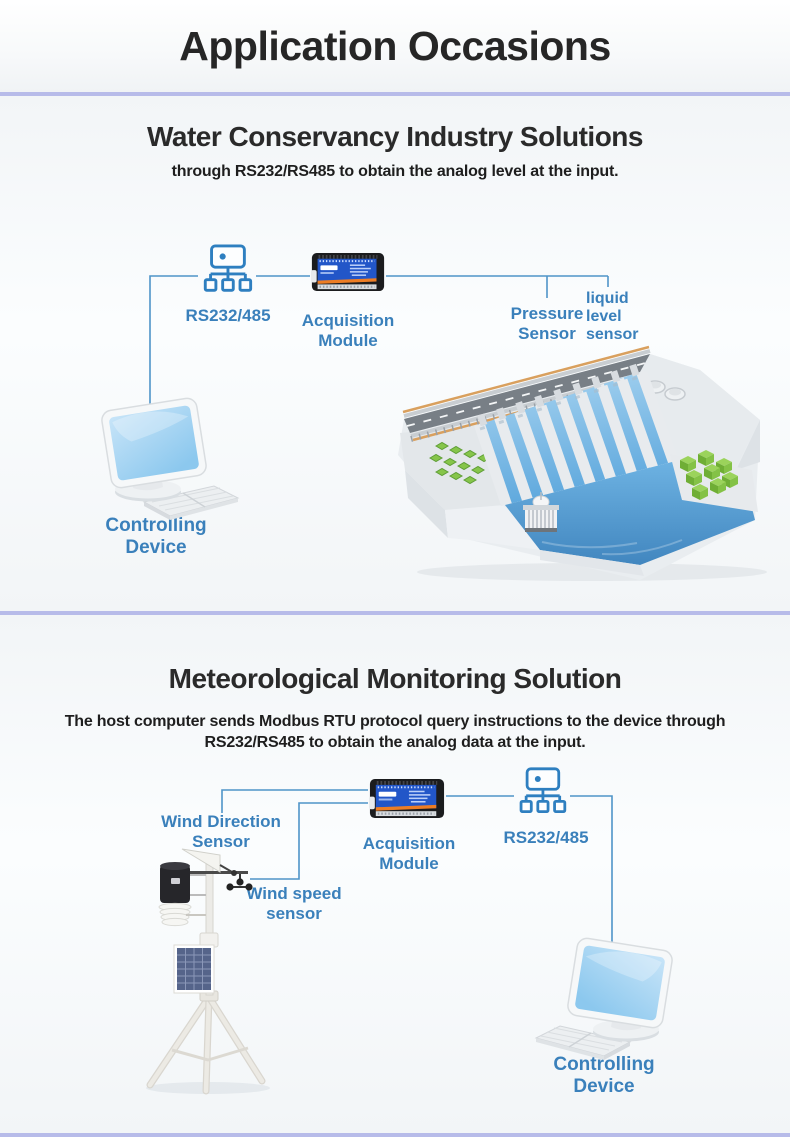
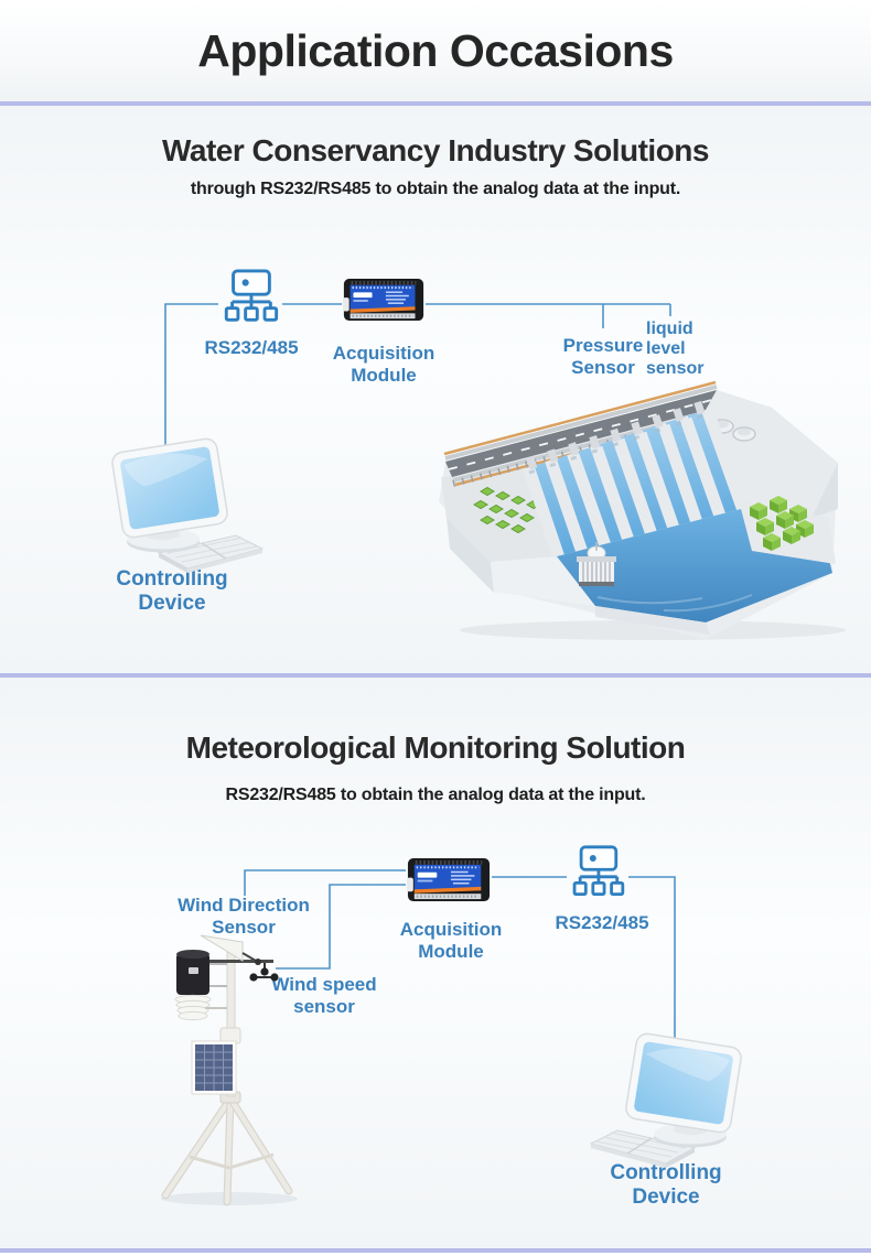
  Application Occasions
  Water Conservancy Industry Solutions
- through RS232/RS485 to obtain the analog level at the input.
+ through RS232/RS485 to obtain the analog data at the input.
  RS232/485
  Acquisition
  Module
  Pressure
  Sensor
  liquid
  level
  sensor
  Controlling
  Device
  Meteorological Monitoring Solution
- The host computer sends Modbus RTU protocol query instructions to the device through
  RS232/RS485 to obtain the analog data at the input.
  Wind Direction
  Sensor
  Wind speed
  sensor
  Acquisition
  Module
  RS232/485
  Controlling
  Device
